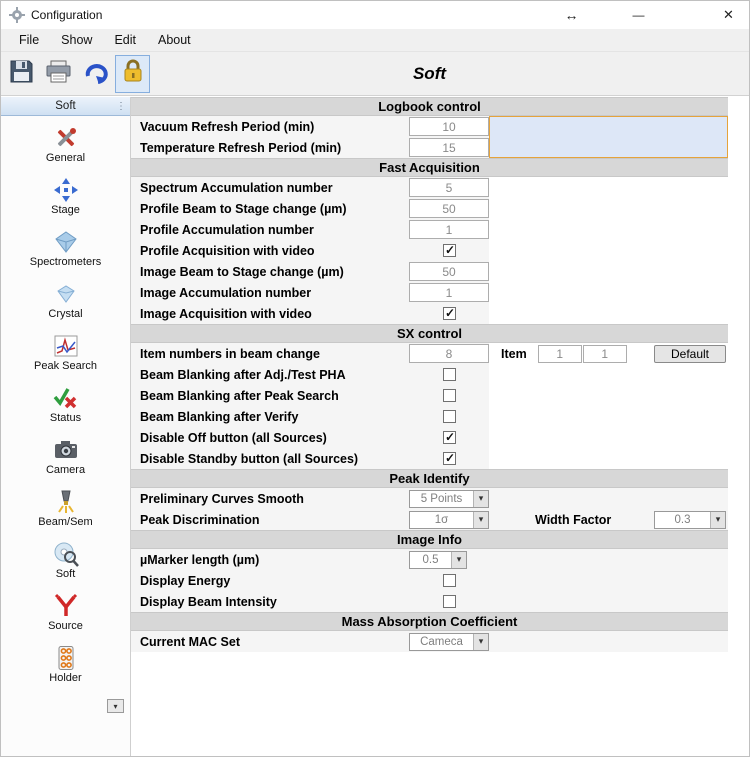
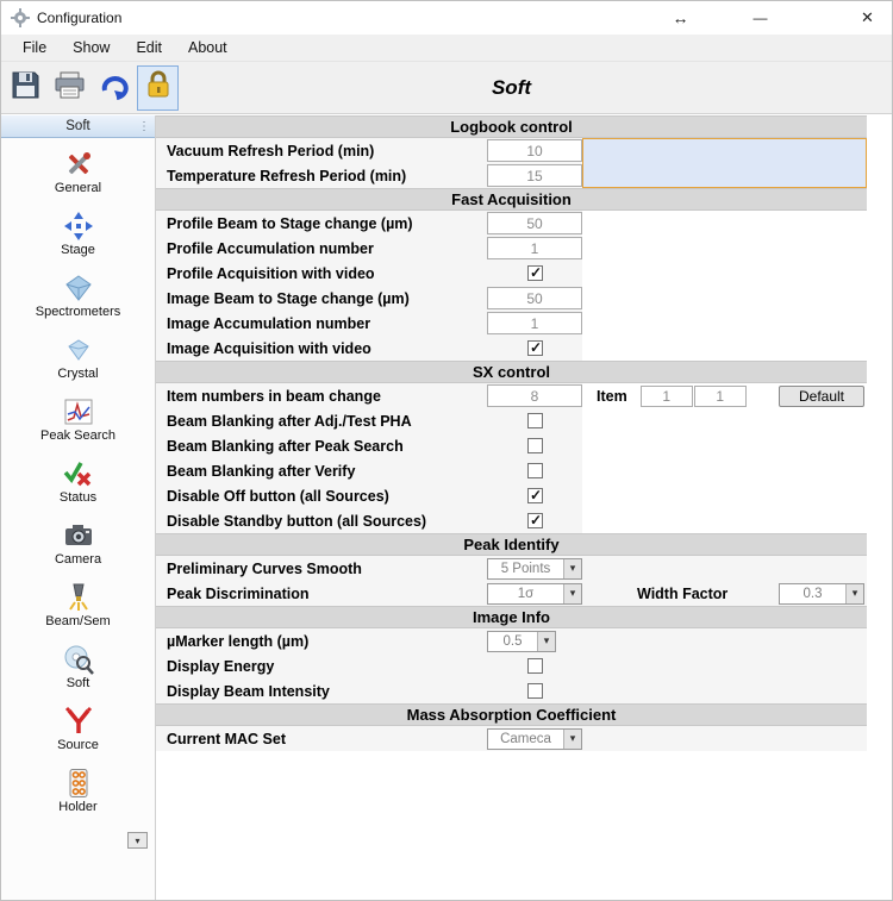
  Configuration
  ↔
  —
  ✕
  File
  Show
  Edit
  About
  Soft
  Soft
  ⋮
  General
  Stage
  Spectrometers
  Crystal
  Peak Search
  Status
  Camera
  Beam/Sem
  Soft
  Source
  Holder
  ▾
  Logbook control
  Vacuum Refresh Period (min)
  10
  Temperature Refresh Period (min)
  15
  Fast Acquisition
- Spectrum Accumulation number
- 5
  Profile Beam to Stage change (µm)
  50
  Profile Accumulation number
  1
  Profile Acquisition with video
  Image Beam to Stage change (µm)
  50
  Image Accumulation number
  1
  Image Acquisition with video
  SX control
  Item numbers in beam change
  8
  Item
  1
  1
  Default
  Beam Blanking after Adj./Test PHA
  Beam Blanking after Peak Search
  Beam Blanking after Verify
  Disable Off button (all Sources)
  Disable Standby button (all Sources)
  Peak Identify
  Preliminary Curves Smooth
  5 Points
  ▾
  Peak Discrimination
  1σ
  ▾
  Width Factor
  0.3
  ▾
  Image Info
  µMarker length (µm)
  0.5
  ▾
  Display Energy
  Display Beam Intensity
  Mass Absorption Coefficient
  Current MAC Set
  Cameca
  ▾
